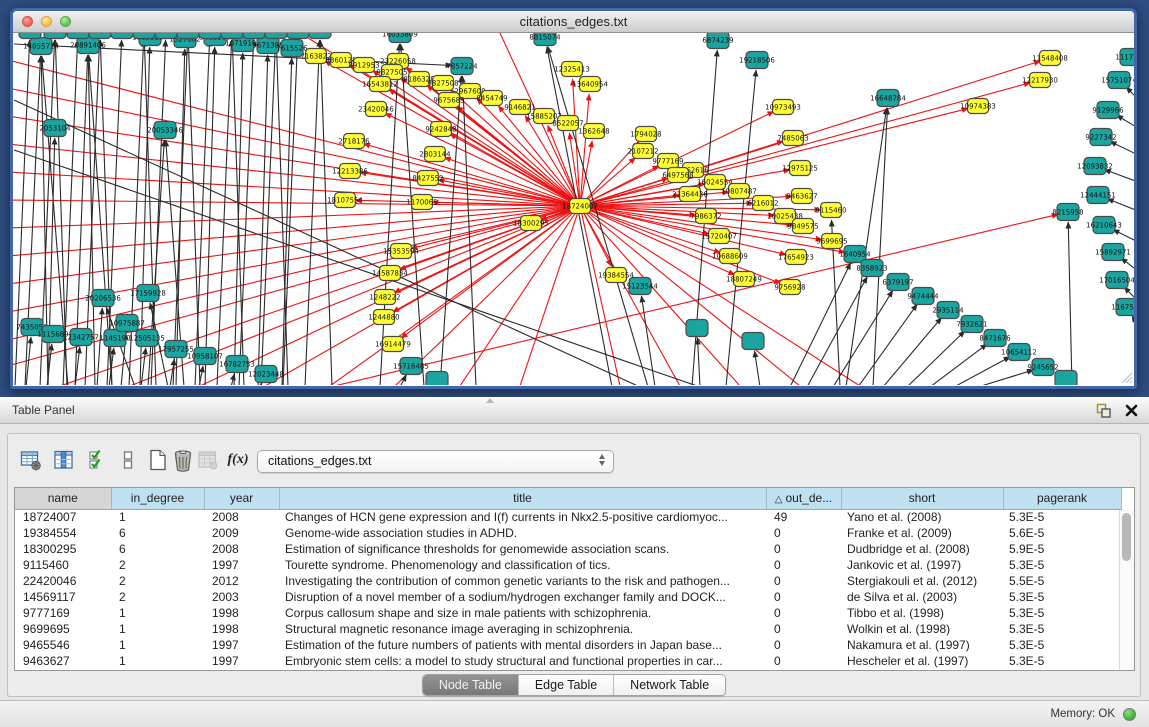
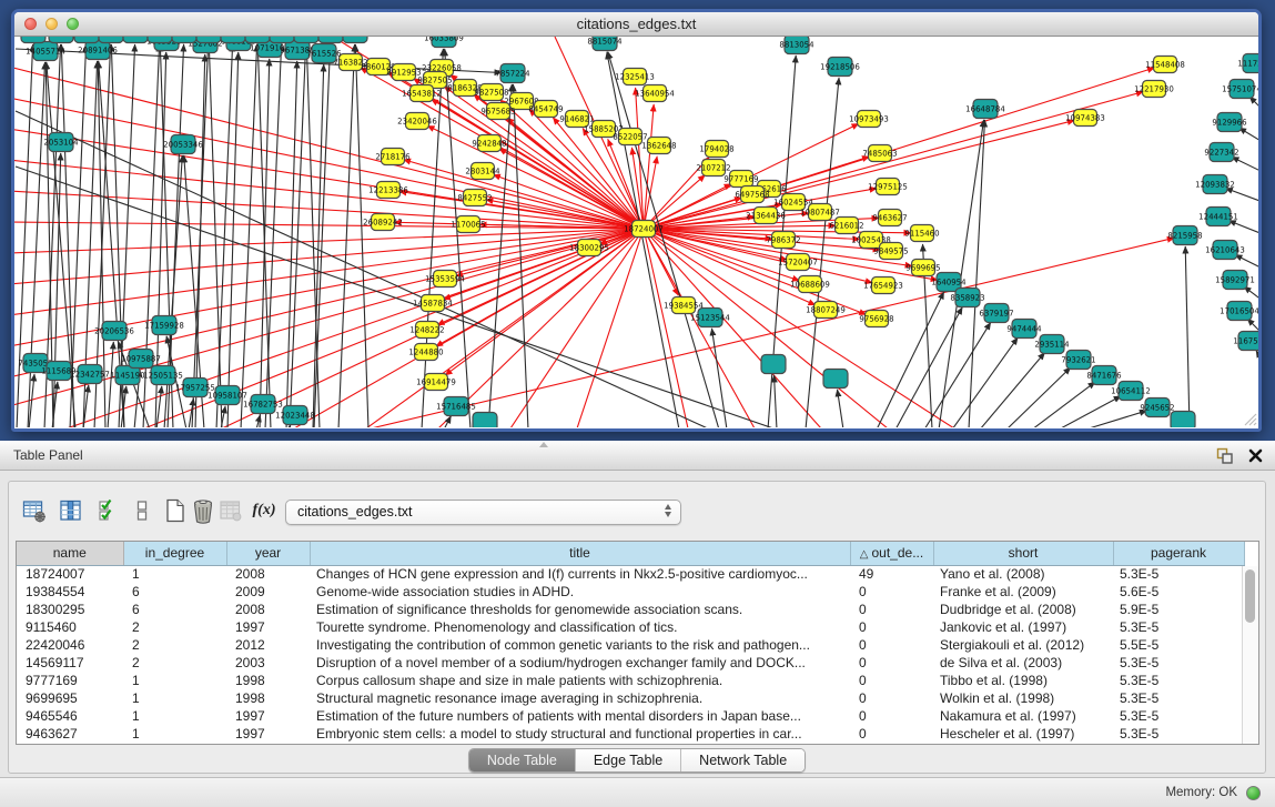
  citations_edges.txt
  18724007
  7163822
  886012
  8912953
  23226058
  9827505
  16543812
  818632
  9827508
  296760
  9675685
  8454749
  9146821
  23420046
  2718176
  9242848
  2803144
  12213386
  8427552
  1588520
  8522057
- 18107554
+ 26089242
  1170065
  12325413
  13640954
  1362648
  18300295
  15353594
  14587834
  1248222
  1244880
  16914479
  19384554
  10973493
  7485063
  12975125
  9777169
  6497568
  1794028
  2107212
  16024554
  21364436
  10807487
  6216012
  9463627
  9115460
  10025438
  7986372
  9849575
  9699695
  15720407
  10688609
  17654923
  18807249
  9756928
  11548408
  12217930
  10974383
  14055714
  20891406
  1527602
  1071910
  967138
  7615526
  16033809
  7857224
  8815074
- 6874239
+ 8813054
  19218506
  16648784
  20053346
  2053104
  1575107
  9129966
  9227342
  12093832
  12444151
  8215958
  16210643
  15892971
  17016504
  11675
  1640954
  8358923
  6379197
  9474444
  2935114
  7932621
  8471676
  10654112
  9245652
  743505
  1115689
  12342757
  1145190
  10975887
  12505135
  20206536
  17159928
  17957255
  10958107
  16782753
  12023448
  15716485
  15123544
  Table Panel
  f(x)
  citations_edges.txt
  name	in_degree	year	title	△ out_de...	short	pagerank
  18724007	1	2008	Changes of HCN gene expression and I(f) currents in Nkx2.5-positive cardiomyoc...	49	Yano et al. (2008)	5.3E-5
  19384554	6	2009	Genome-wide association studies in ADHD.	0	Franke et al. (2009)	5.6E-5
  18300295	6	2008	Estimation of significance thresholds for genomewide association scans.	0	Dudbridge et al. (2008)	5.9E-5
  9115460	2	1997	Tourette syndrome. Phenomenology and classification of tics.	0	Jankovic et al. (1997)	5.3E-5
  22420046	2	2012	Investigating the contribution of common genetic variants to the risk and pathogen...	0	Stergiakouli et al. (2012)	5.5E-5
  14569117	2	2003	Disruption of a novel member of a sodium/hydrogen exchanger family and DOCK...	0	de Silva et al. (2003)	5.3E-5
  9777169	1	1998	Corpus callosum shape and size in male patients with schizophrenia.	0	Tibbo et al. (1998)	5.3E-5
  9699695	1	1998	Structural magnetic resonance image averaging in schizophrenia.	0	Wolkin et al. (1998)	5.3E-5
  9465546	1	1997	Estimation of the future numbers of patients with mental disorders in Japan base...	0	Nakamura et al. (1997)	5.3E-5
  9463627	1	1997	Embryonic stem cells: a model to study structural and functional properties in car...	0	Hescheler et al. (1997)	5.3E-5
  Node Table
  Edge Table
  Network Table
  Memory: OK
